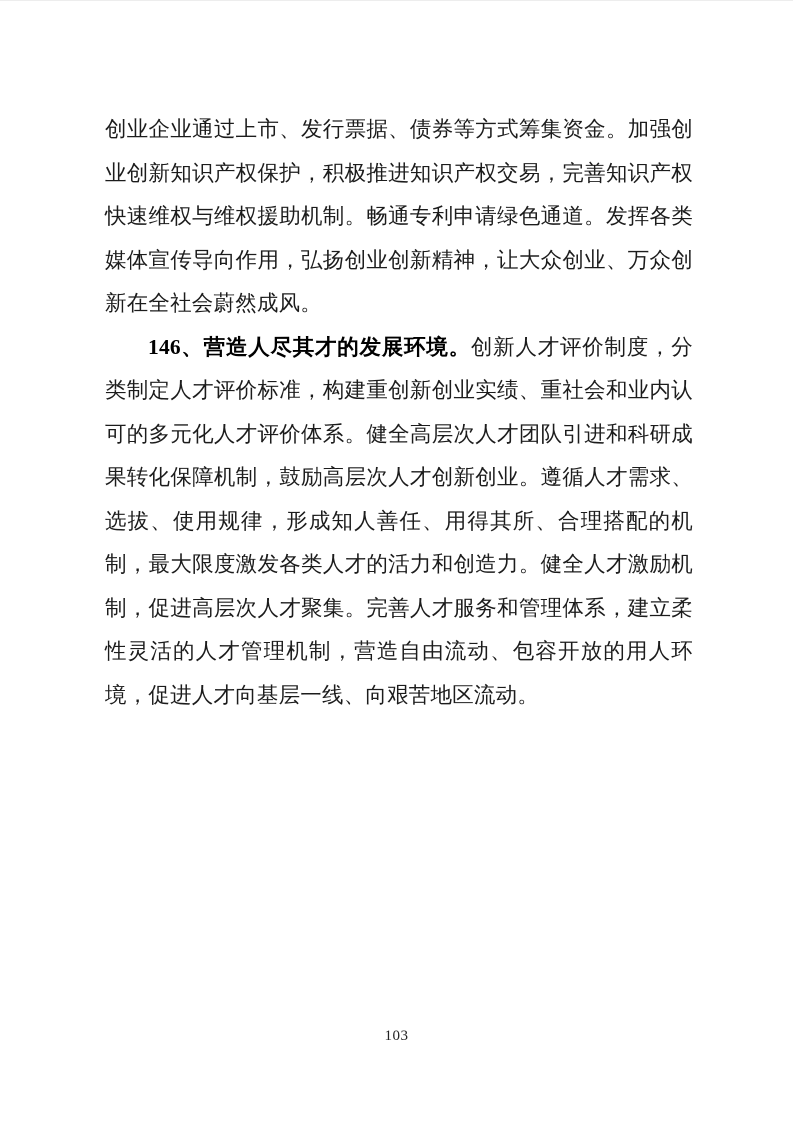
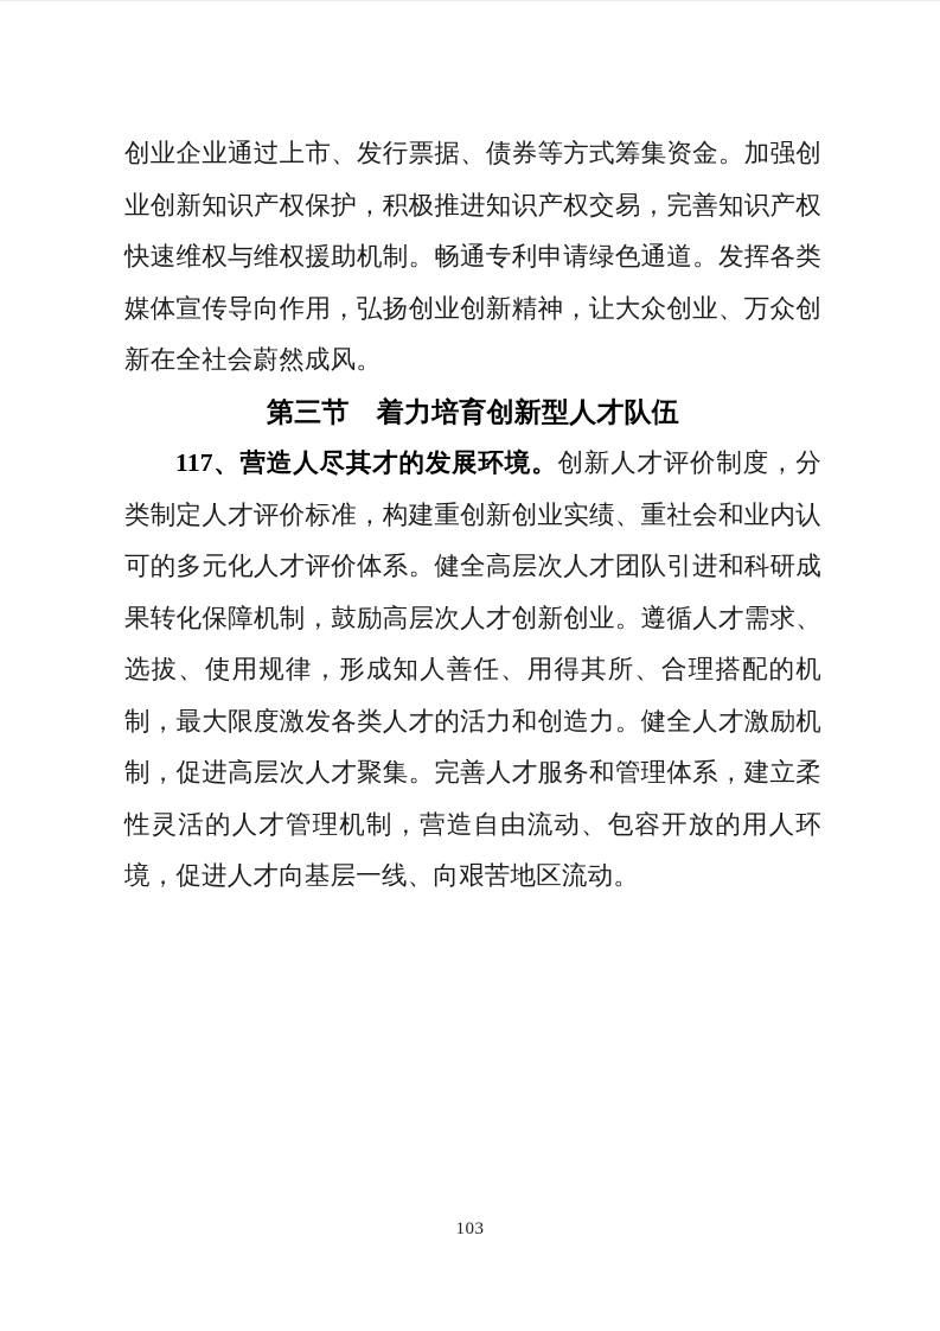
  创业企业通过上市、发行票据、债券等方式筹集资金。加强创业创新知识产权保护，积极推进知识产权交易，完善知识产权快速维权与维权援助机制。畅通专利申请绿色通道。发挥各类媒体宣传导向作用，弘扬创业创新精神，让大众创业、万众创新在全社会蔚然成风。
+ 第三节 着力培育创新型人才队伍
- 146、营造人尽其才的发展环境。创新人才评价制度，分类制定人才评价标准，构建重创新创业实绩、重社会和业内认可的多元化人才评价体系。健全高层次人才团队引进和科研成果转化保障机制，鼓励高层次人才创新创业。遵循人才需求、选拔、使用规律，形成知人善任、用得其所、合理搭配的机制，最大限度激发各类人才的活力和创造力。健全人才激励机制，促进高层次人才聚集。完善人才服务和管理体系，建立柔性灵活的人才管理机制，营造自由流动、包容开放的用人环境，促进人才向基层一线、向艰苦地区流动。
+ 117、营造人尽其才的发展环境。创新人才评价制度，分类制定人才评价标准，构建重创新创业实绩、重社会和业内认可的多元化人才评价体系。健全高层次人才团队引进和科研成果转化保障机制，鼓励高层次人才创新创业。遵循人才需求、选拔、使用规律，形成知人善任、用得其所、合理搭配的机制，最大限度激发各类人才的活力和创造力。健全人才激励机制，促进高层次人才聚集。完善人才服务和管理体系，建立柔性灵活的人才管理机制，营造自由流动、包容开放的用人环境，促进人才向基层一线、向艰苦地区流动。
  103
